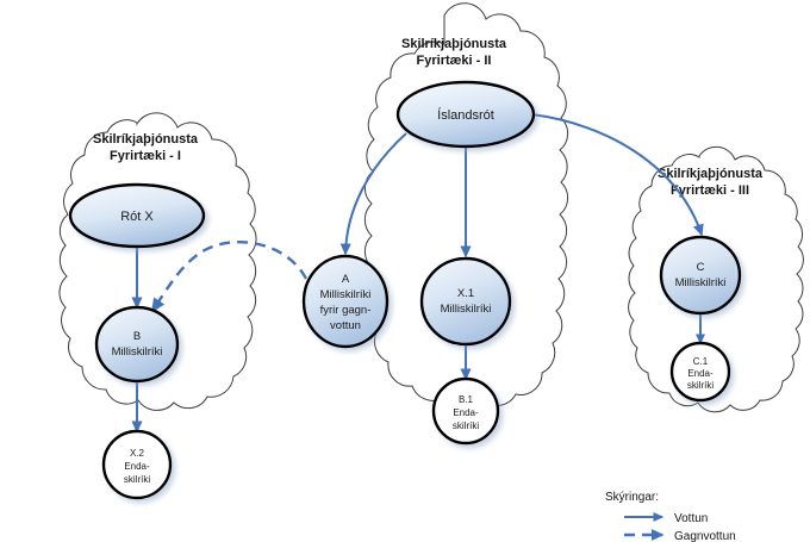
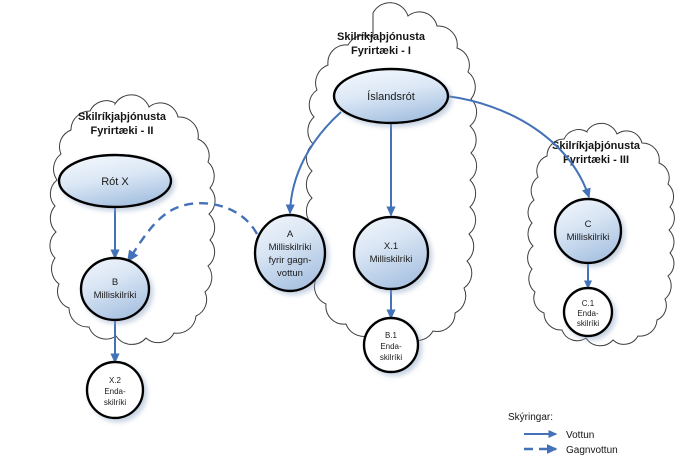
  Skilríkjaþjónusta
- Fyrirtæki - I
+ Fyrirtæki - II
  Skilríkjaþjónusta
- Fyrirtæki - II
+ Fyrirtæki - I
  kilríkjaþjónusta
  Fyrirtæki - III
  Rót X
  B
  Milliskilríki
  X.2
  Enda-
  skilríki
  Íslandsrót
  A
  Milliskilríki
  fyrir gagn-
  vottun
  X.1
  Milliskilríki
  B.1
  Enda-
  skilríki
  C
  Milliskilríki
  C.1
  Enda-
  skilríki
  Skýringar:
  Vottun
  Gagnvottun
